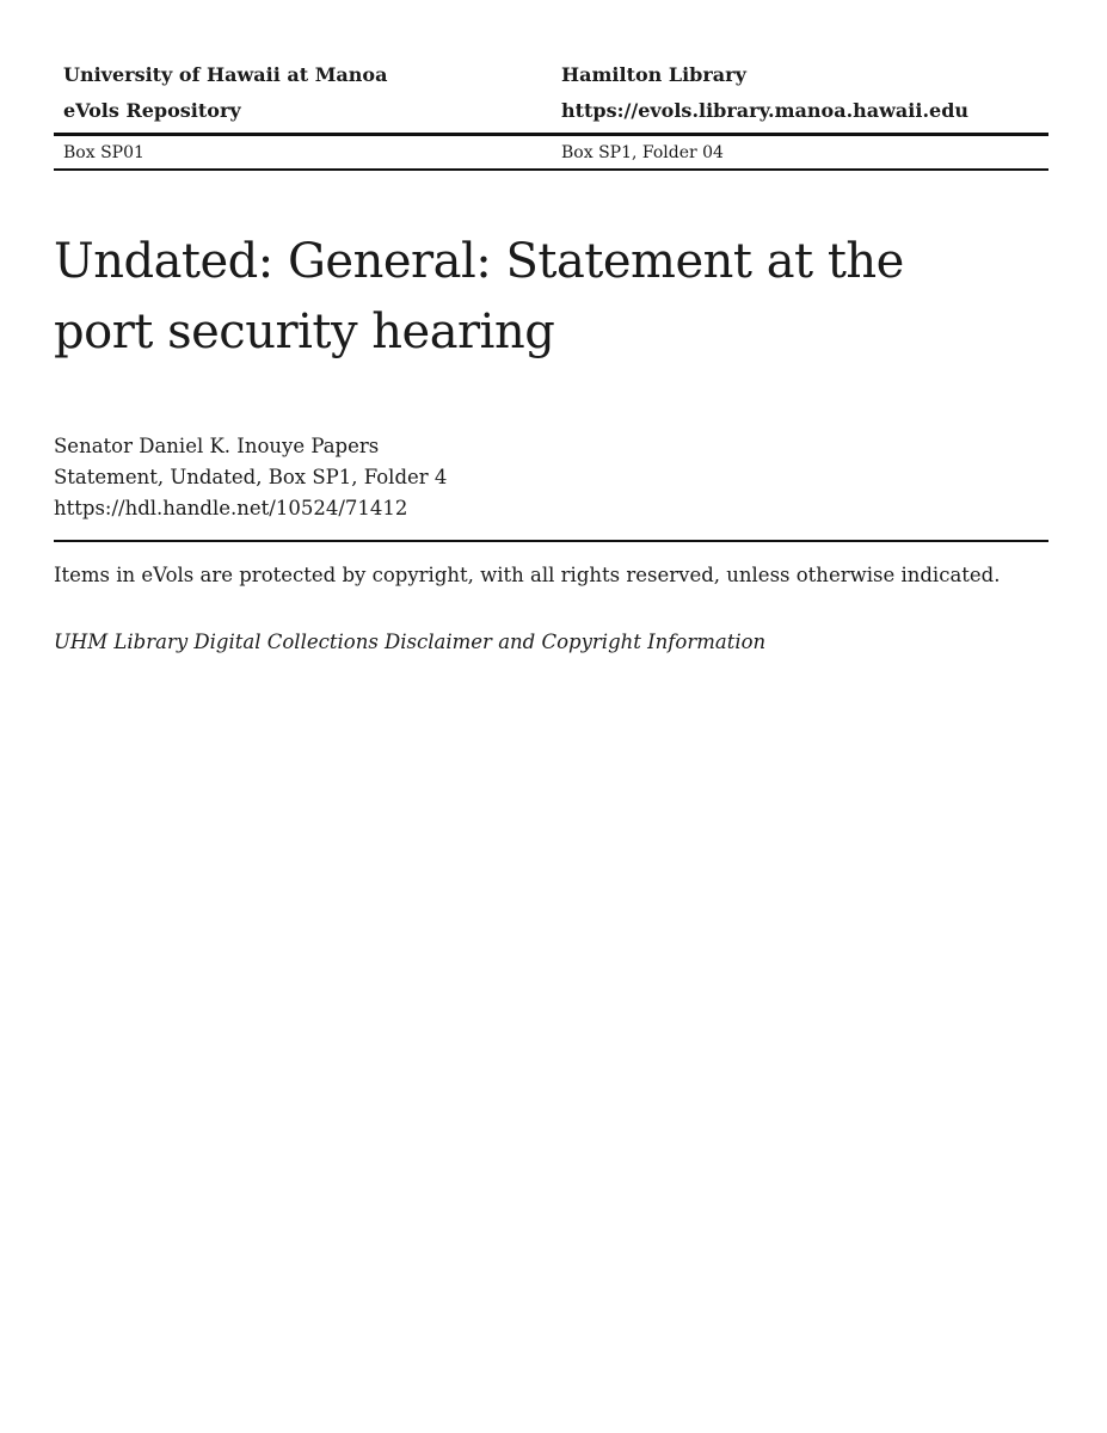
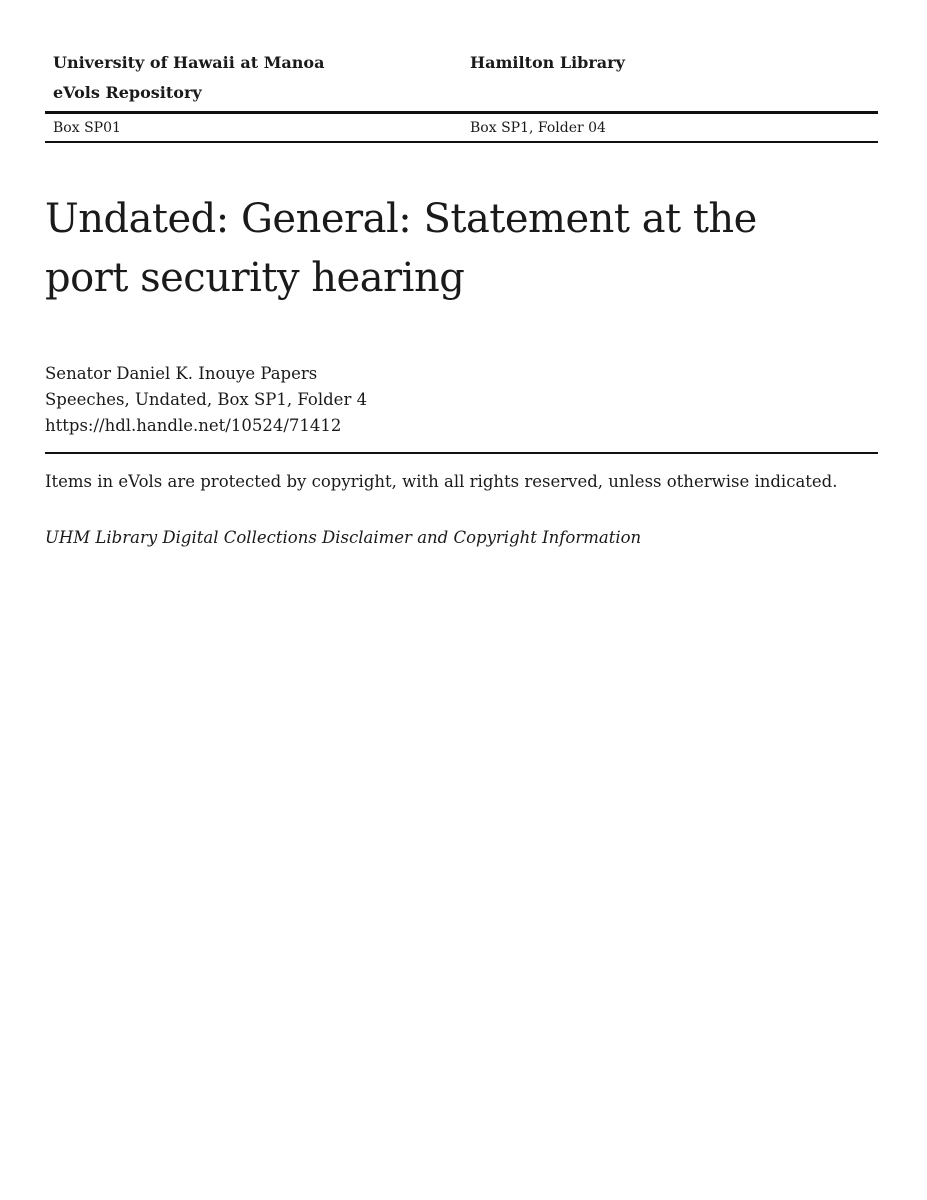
  University of Hawaii at Manoa
  eVols Repository
  Hamilton Library
- https://evols.library.manoa.hawaii.edu
  Box SP01
  Box SP1, Folder 04
  Undated: General: Statement at the
  port security hearing
  Senator Daniel K. Inouye Papers
- Statement, Undated, Box SP1, Folder 4
+ Speeches, Undated, Box SP1, Folder 4
  https://hdl.handle.net/10524/71412
  Items in eVols are protected by copyright, with all rights reserved, unless otherwise indicated.
  UHM Library Digital Collections Disclaimer and Copyright Information
